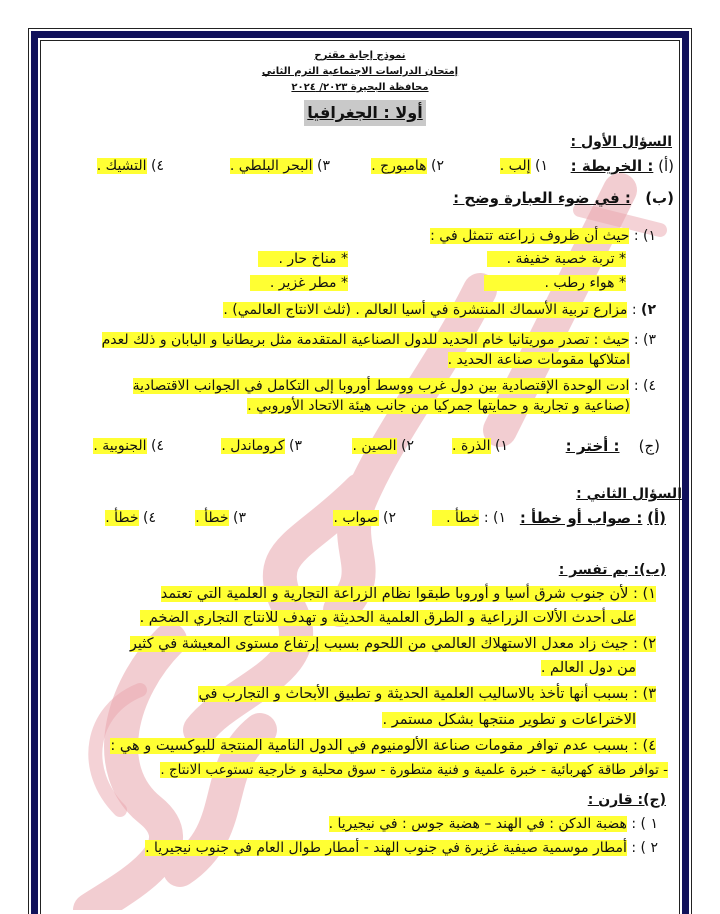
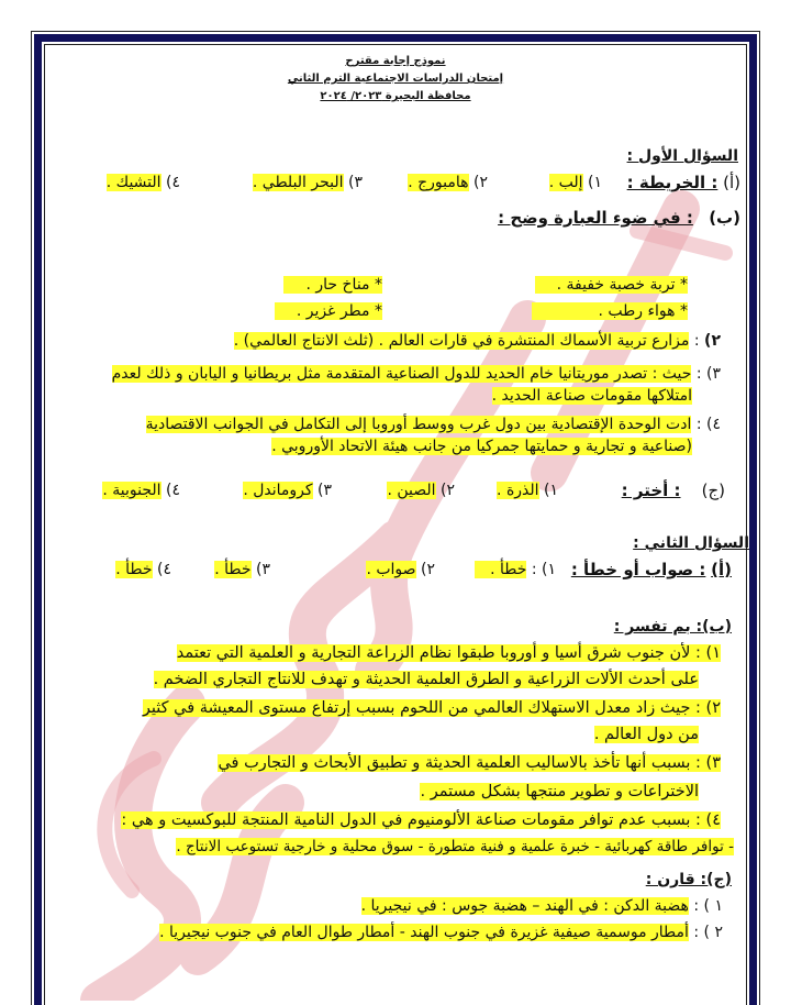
  نموذج إجابة مقترح
  إمتحان الدراسات الاجتماعية الترم الثاني
  محافظة البحيرة ٢٠٢٣/ ٢٠٢٤
- أولا : الجغرافيا
  السؤال الأول :
  (أ) : الخريطة :
  ١) إلب .
  ٢) هامبورج .
  ٣) البحر البلطي .
  ٤) التشيك .
  (ب) : في ضوء العبارة وضح :
- ١) : حيث أن ظروف زراعته تتمثل في :
  * تربة خصبة خفيفة .
  * مناخ حار .
  * هواء رطب .
  * مطر غزير .
- ٢) : مزارع تربية الأسماك المنتشرة في أسيا العالم . (ثلث الانتاج العالمي) .
+ ٢) : مزارع تربية الأسماك المنتشرة في قارات العالم . (ثلث الانتاج العالمي) .
  ٣) : حيث : تصدر موريتانيا خام الحديد للدول الصناعية المتقدمة مثل بريطانيا و اليابان و ذلك لعدم
  امتلاكها مقومات صناعة الحديد .
  ٤) : ادت الوحدة الإقتصادية بين دول غرب ووسط أوروبا إلى التكامل في الجوانب الاقتصادية
  (صناعية و تجارية و حمايتها جمركيا من جانب هيئة الاتحاد الأوروبي .
  (ج) : أختر :
  ١) الذرة .
  ٢) الصين .
  ٣) كروماندل .
  ٤) الجنوبية .
  السؤال الثاني :
  (أ) : صواب أو خطأ :
  ١) : خطأ .
  ٢) صواب .
  ٣) خطأ .
  ٤) خطأ .
  (ب): بم تفسر :
  ١) : لأن جنوب شرق أسيا و أوروبا طبقوا نظام الزراعة التجارية و العلمية التي تعتمد
  على أحدث الألات الزراعية و الطرق العلمية الحديثة و تهدف للانتاج التجاري الضخم .
  ٢) : جيث زاد معدل الاستهلاك العالمي من اللحوم بسبب إرتفاع مستوى المعيشة في كثير
  من دول العالم .
  ٣) : بسبب أنها تأخذ بالاساليب العلمية الحديثة و تطبيق الأبحاث و التجارب في
  الاختراعات و تطوير منتجها بشكل مستمر .
  ٤) : بسبب عدم توافر مقومات صناعة الألومنيوم في الدول النامية المنتجة للبوكسيت و هي :
  - توافر طاقة كهربائية - خبرة علمية و فنية متطورة - سوق محلية و خارجية تستوعب الانتاج .
  (ج): قارن :
  ١ ) : هضبة الدكن : في الهند – هضبة جوس : في نيجيريا .
  ٢ ) : أمطار موسمية صيفية غزيرة في جنوب الهند - أمطار طوال العام في جنوب نيجيريا .
